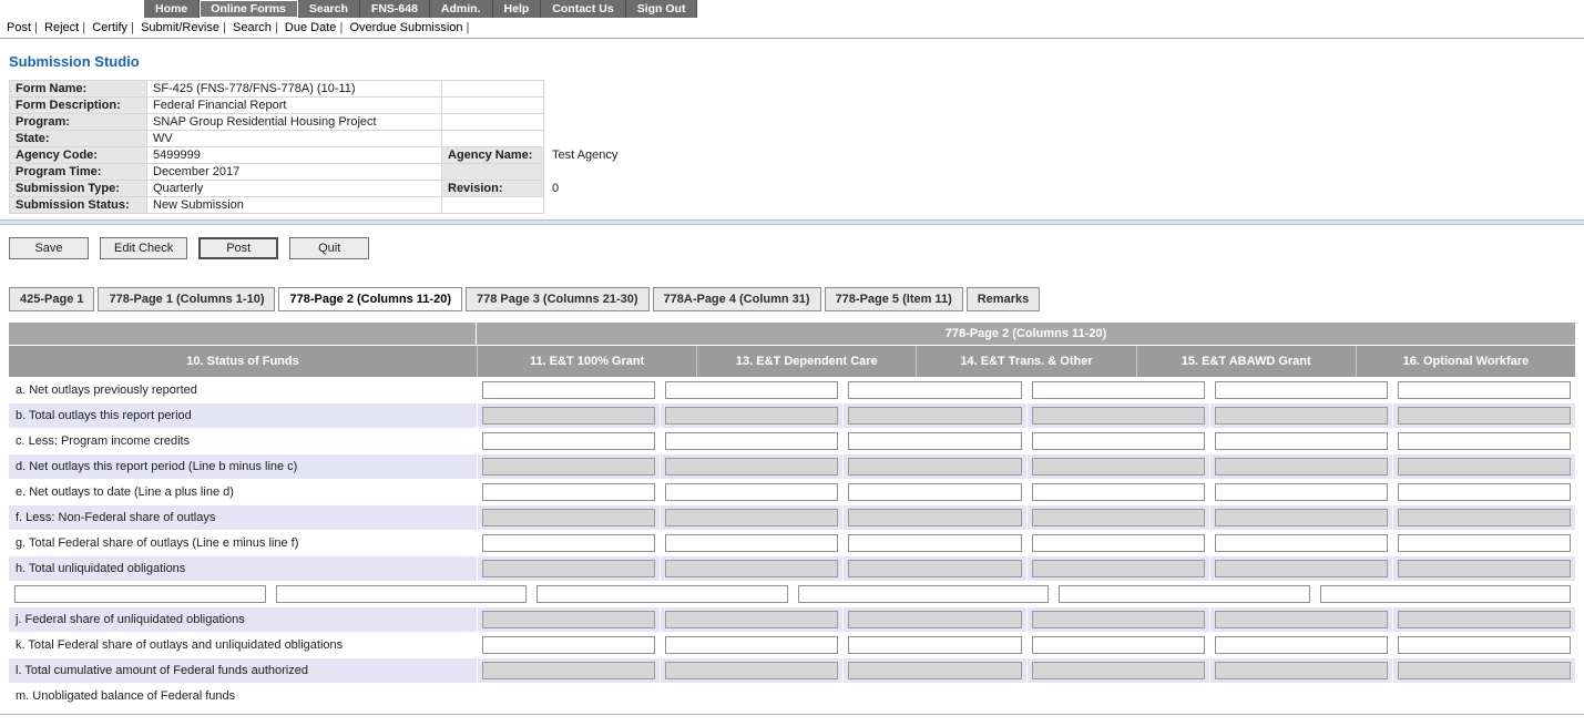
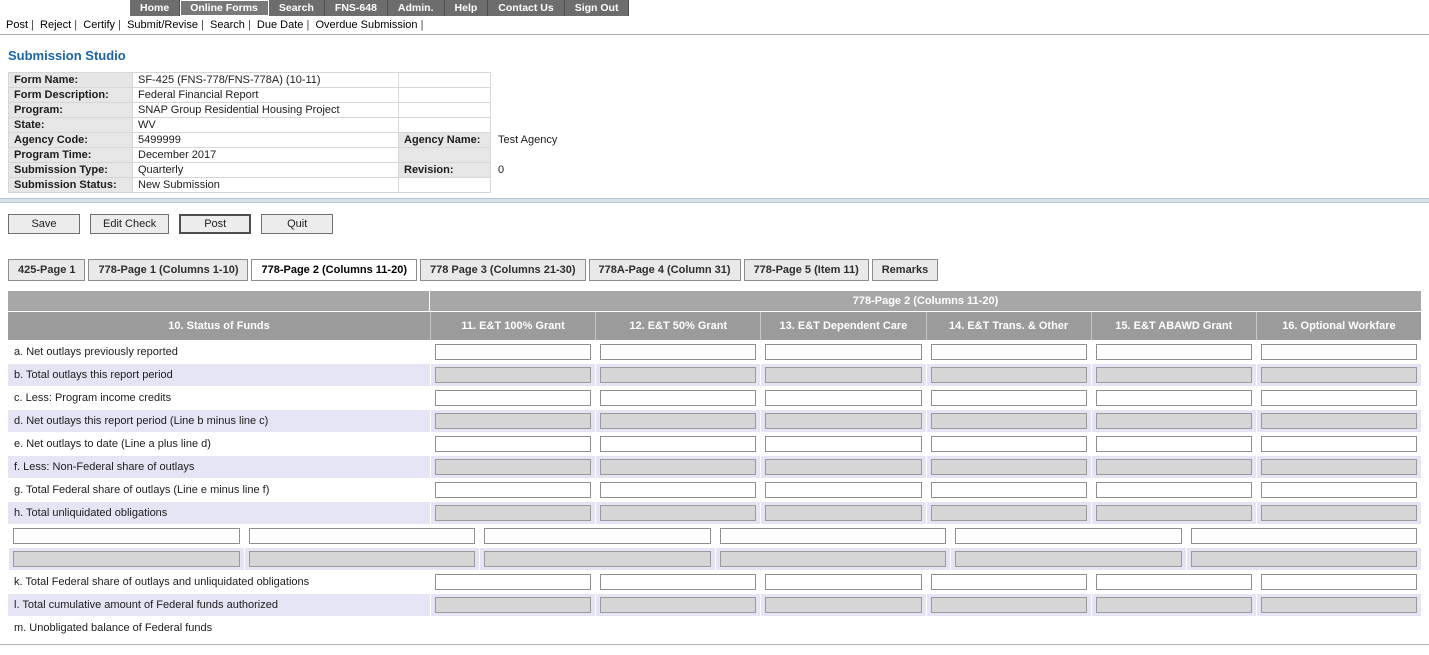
  Home
  Online Forms
  Search
  FNS-648
  Admin.
  Help
  Contact Us
  Sign Out
  Post | Reject | Certify | Submit/Revise | Search | Due Date | Overdue Submission |
  Submission Studio
  Form Name:	SF-425 (FNS-778/FNS-778A) (10-11)
  Form Description:	Federal Financial Report
  Program:	SNAP Group Residential Housing Project
  State:	WV
  Agency Code:	5499999	Agency Name:	Test Agency
  Program Time:	December 2017
  Submission Type:	Quarterly	Revision:	0
  Submission Status:	New Submission
  Save
  Edit Check
  Post
  Quit
  425-Page 1
  778-Page 1 (Columns 1-10)
  778-Page 2 (Columns 11-20)
  778 Page 3 (Columns 21-30)
  778A-Page 4 (Column 31)
  778-Page 5 (Item 11)
  Remarks
  778-Page 2 (Columns 11-20)
  10. Status of Funds
  11. E&T 100% Grant
+ 12. E&T 50% Grant
  13. E&T Dependent Care
  14. E&T Trans. & Other
  15. E&T ABAWD Grant
  16. Optional Workfare
  a. Net outlays previously reported
  b. Total outlays this report period
  c. Less: Program income credits
  d. Net outlays this report period (Line b minus line c)
  e. Net outlays to date (Line a plus line d)
  f. Less: Non-Federal share of outlays
  g. Total Federal share of outlays (Line e minus line f)
  h. Total unliquidated obligations
- j. Federal share of unliquidated obligations
  k. Total Federal share of outlays and unliquidated obligations
  l. Total cumulative amount of Federal funds authorized
  m. Unobligated balance of Federal funds
